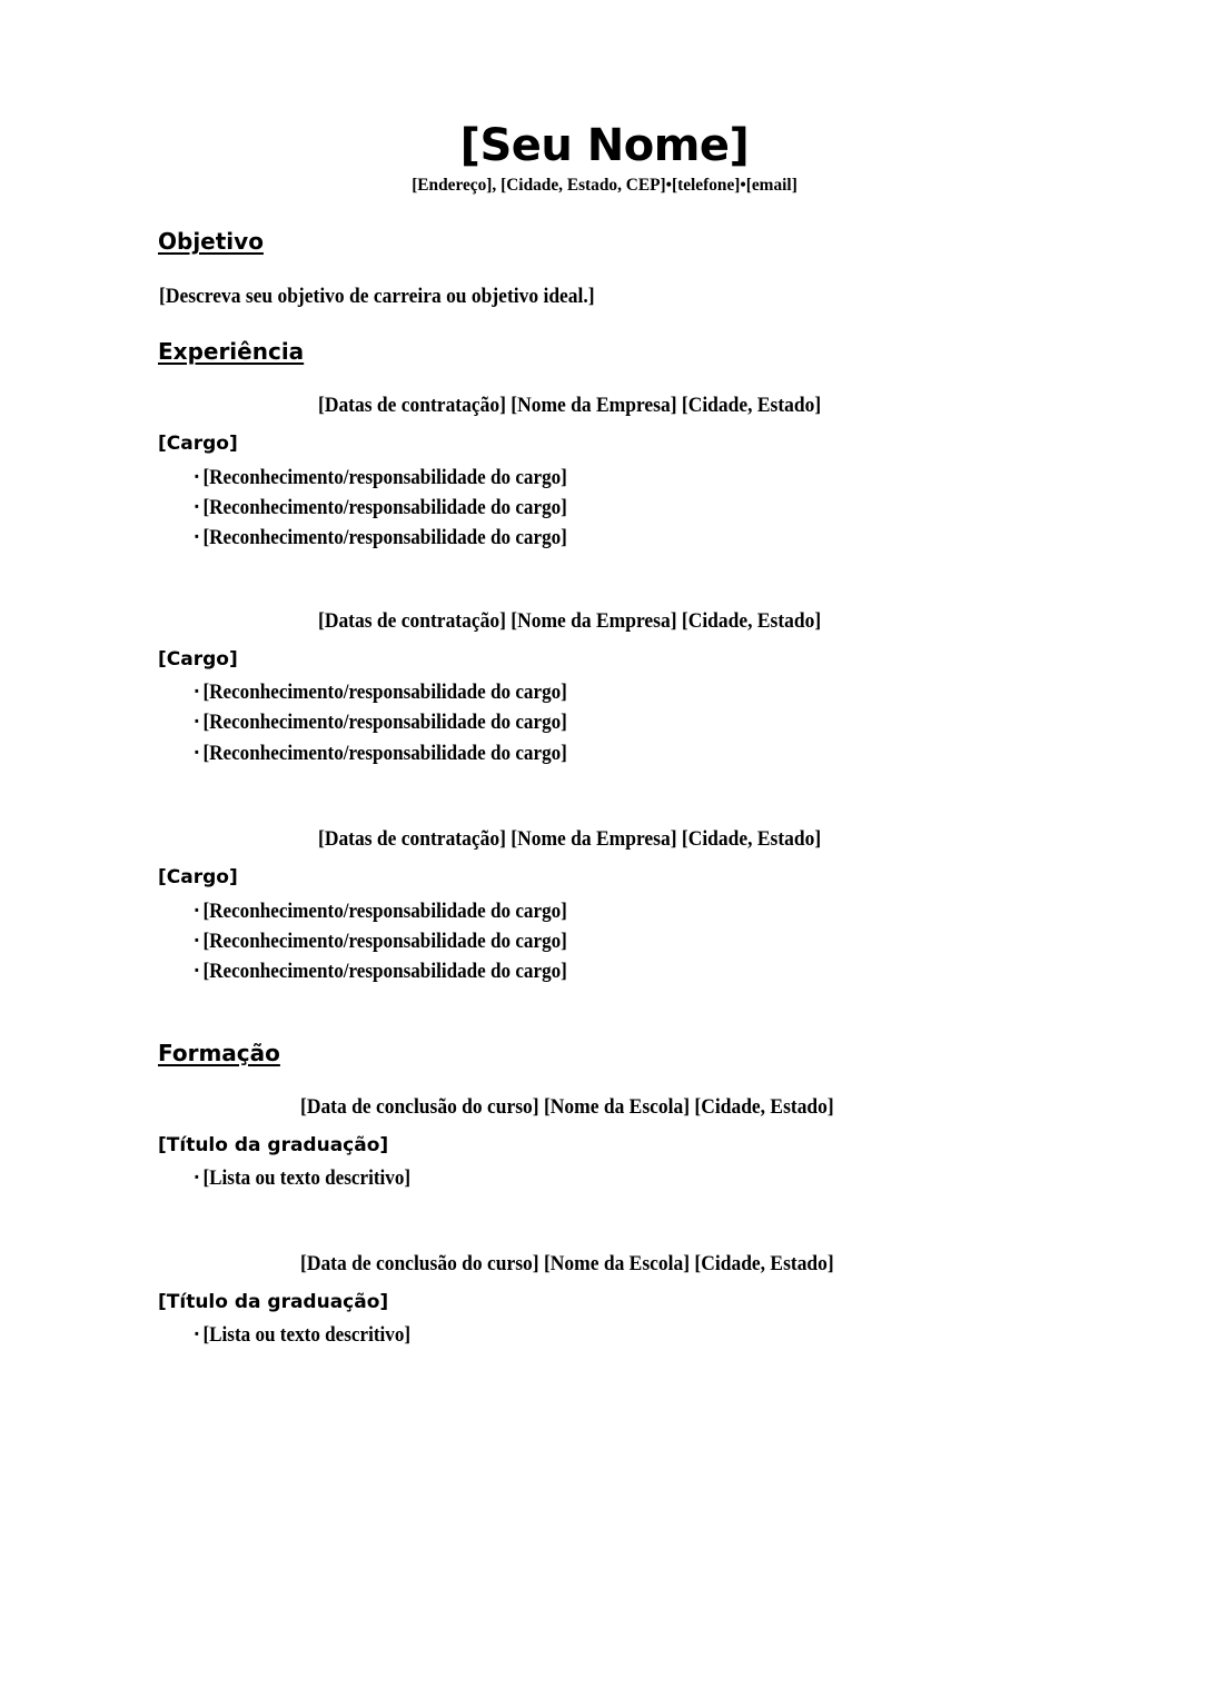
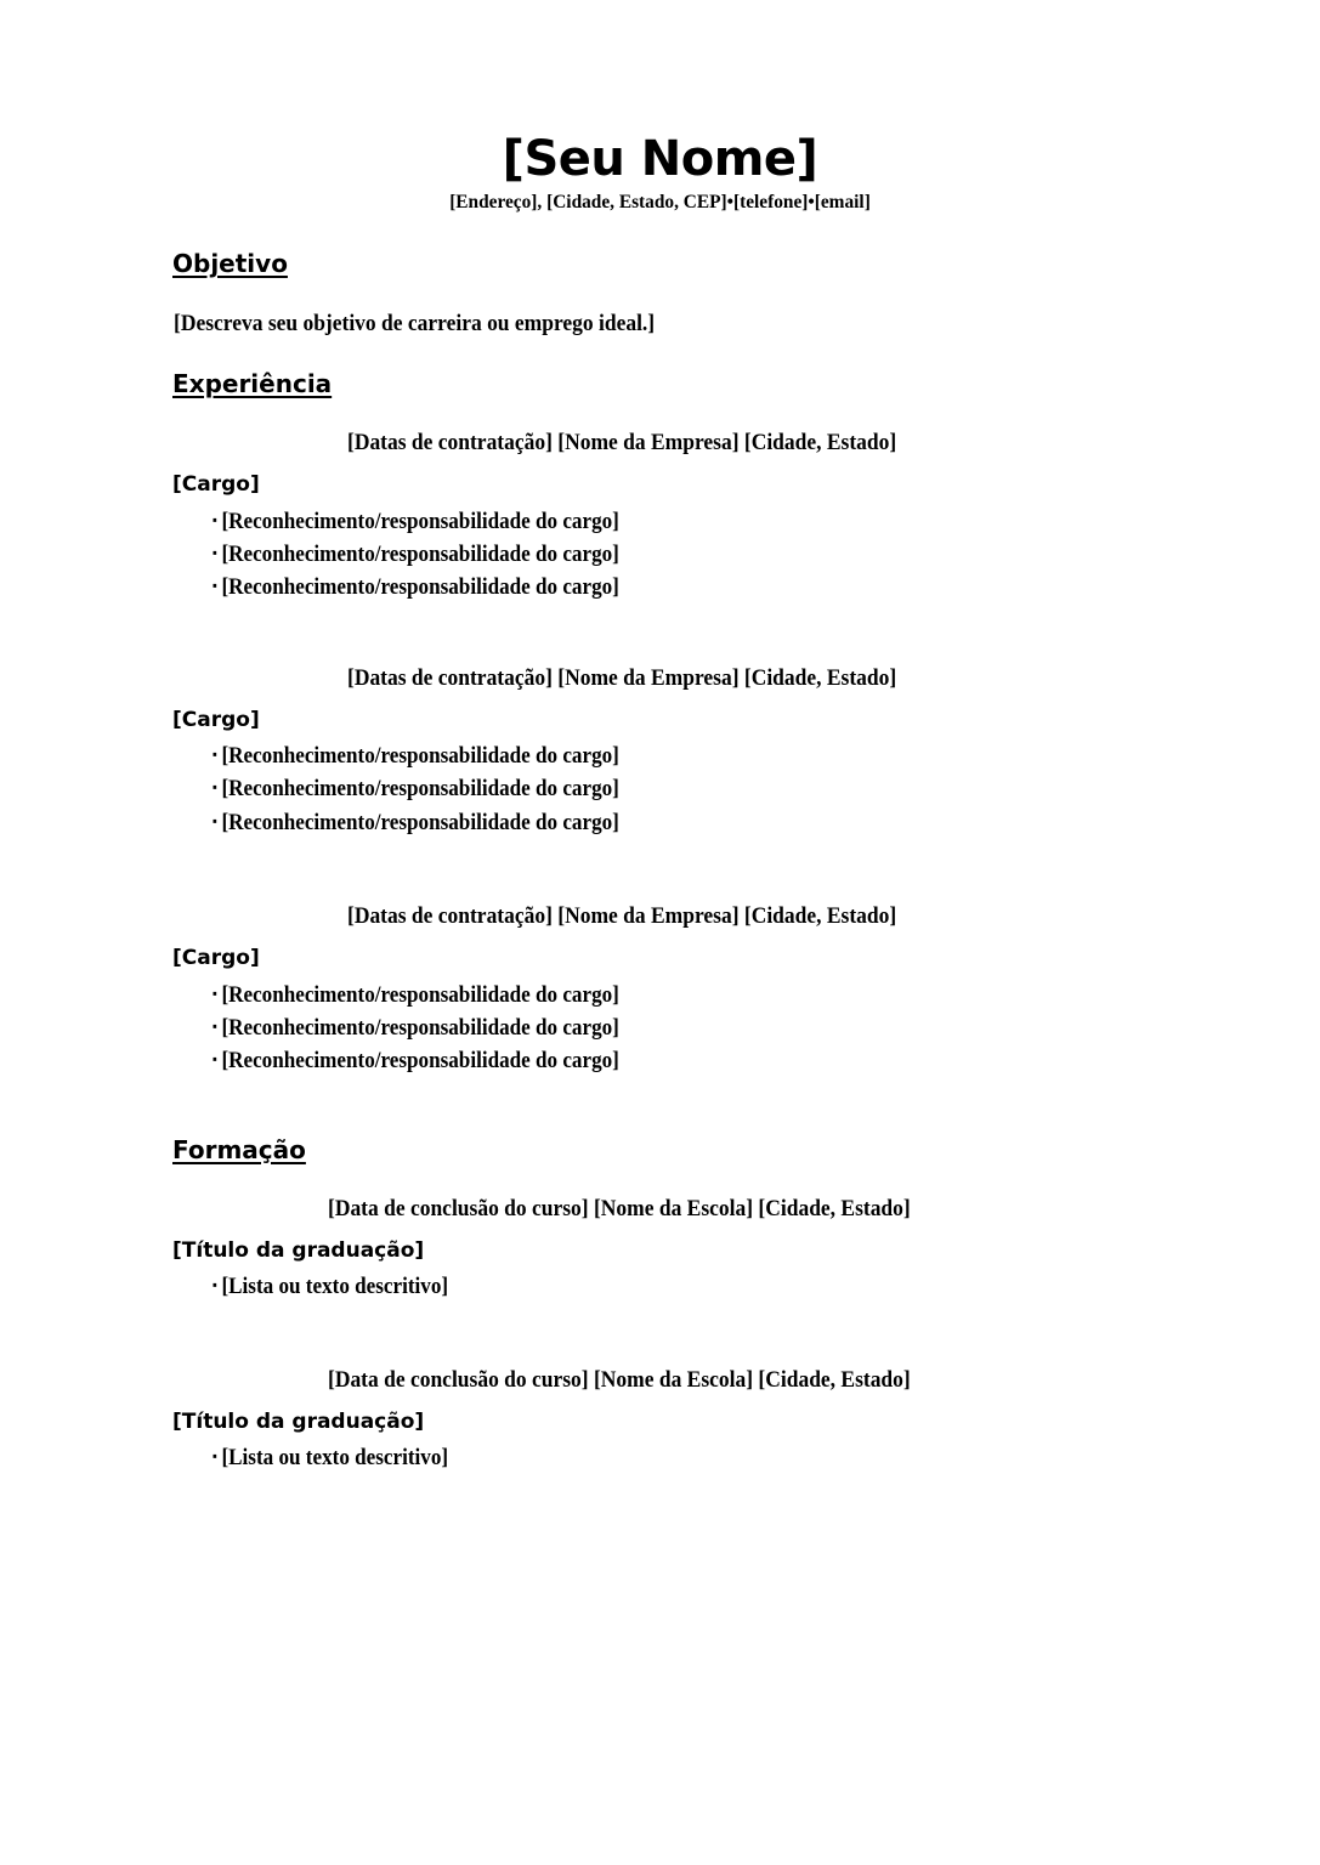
  [Seu Nome]
  [Endereço], [Cidade, Estado, CEP]•[telefone]•[email]
  Objetivo
- [Descreva seu objetivo de carreira ou objetivo ideal.]
+ [Descreva seu objetivo de carreira ou emprego ideal.]
  Experiência
  [Datas de contratação] [Nome da Empresa] [Cidade, Estado]
  [Cargo]
  ▪ [Reconhecimento/responsabilidade do cargo]
  ▪ [Reconhecimento/responsabilidade do cargo]
  ▪ [Reconhecimento/responsabilidade do cargo]
  [Datas de contratação] [Nome da Empresa] [Cidade, Estado]
  [Cargo]
  ▪ [Reconhecimento/responsabilidade do cargo]
  ▪ [Reconhecimento/responsabilidade do cargo]
  ▪ [Reconhecimento/responsabilidade do cargo]
  [Datas de contratação] [Nome da Empresa] [Cidade, Estado]
  [Cargo]
  ▪ [Reconhecimento/responsabilidade do cargo]
  ▪ [Reconhecimento/responsabilidade do cargo]
  ▪ [Reconhecimento/responsabilidade do cargo]
  Formação
  [Data de conclusão do curso] [Nome da Escola] [Cidade, Estado]
  [Título da graduação]
  ▪ [Lista ou texto descritivo]
  [Data de conclusão do curso] [Nome da Escola] [Cidade, Estado]
  [Título da graduação]
  ▪ [Lista ou texto descritivo]
